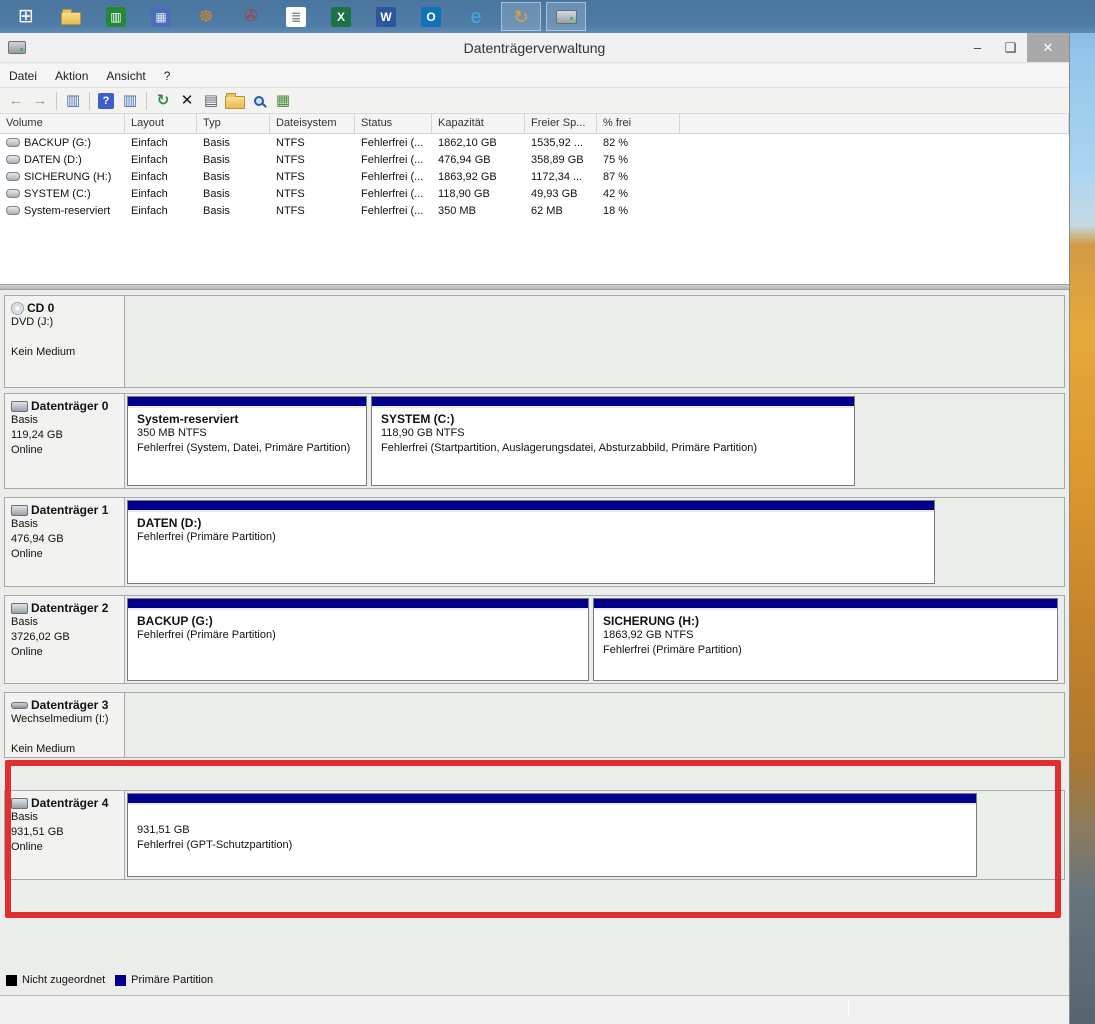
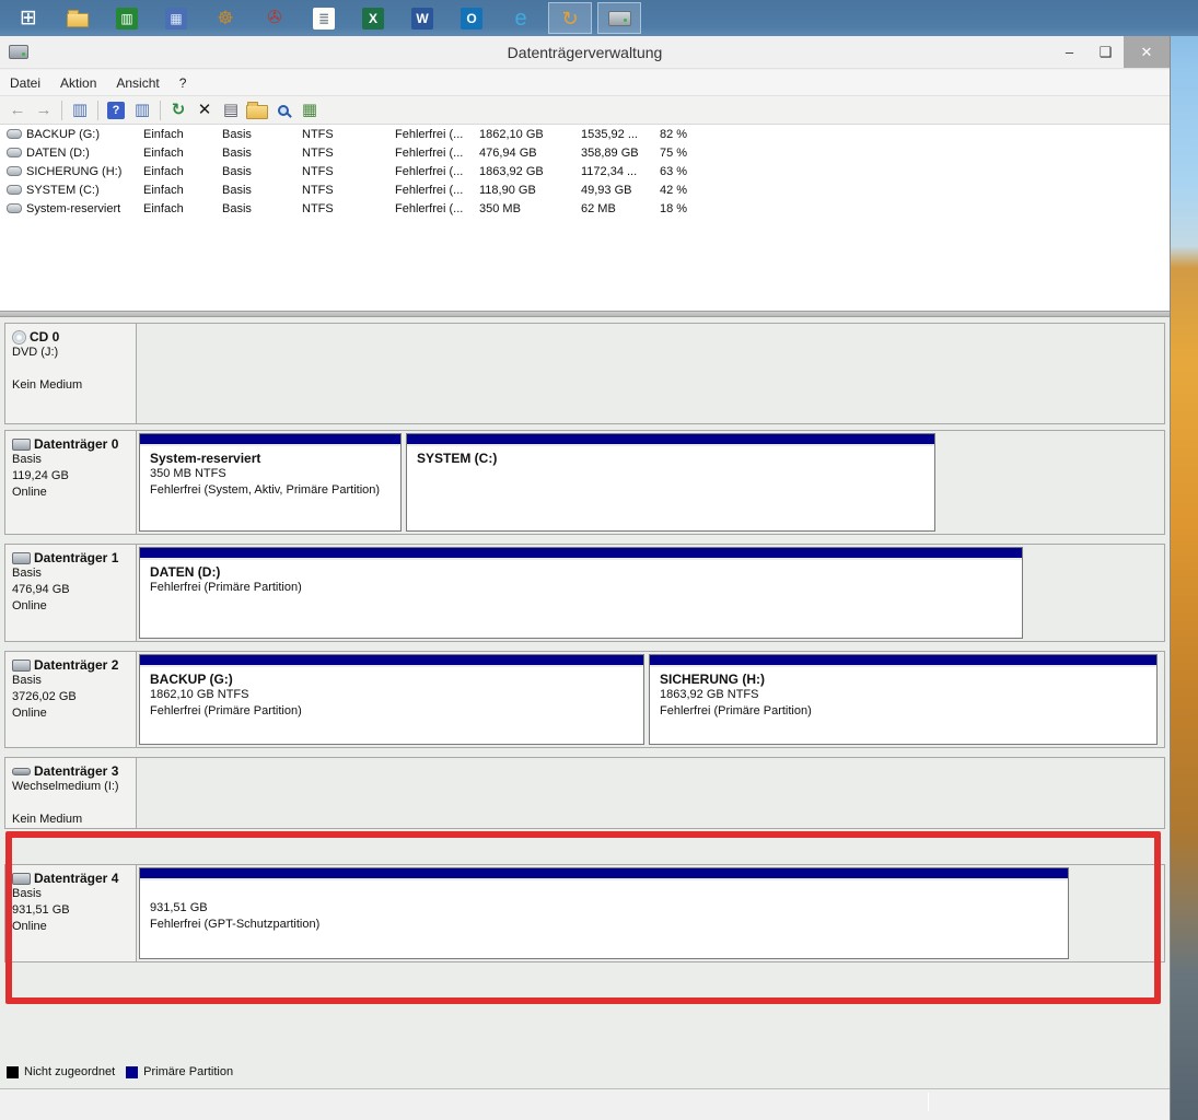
  ⊞
  ▥
  ▦
  ☸
  ✇
  ≣
  X
  W
  O
  e
  ↻
  Datenträgerverwaltung
  –
  ❑
  ✕
  Datei
  Aktion
  Ansicht
  ?
  ←
  →
  ▥
  ?
  ▥
  ↻
  ✕
  ▤
  ▦
- Volume
- Layout
- Typ
- Dateisystem
- Status
- Kapazität
- Freier Sp...
- % frei
  BACKUP (G:)
  Einfach
  Basis
  NTFS
  Fehlerfrei (...
  1862,10 GB
  1535,92 ...
  82 %
  DATEN (D:)
  Einfach
  Basis
  NTFS
  Fehlerfrei (...
  476,94 GB
  358,89 GB
  75 %
  SICHERUNG (H:)
  Einfach
  Basis
  NTFS
  Fehlerfrei (...
  1863,92 GB
  1172,34 ...
- 87 %
+ 63 %
  SYSTEM (C:)
  Einfach
  Basis
  NTFS
  Fehlerfrei (...
  118,90 GB
  49,93 GB
  42 %
  System-reserviert
  Einfach
  Basis
  NTFS
  Fehlerfrei (...
  350 MB
  62 MB
  18 %
  CD 0
  DVD (J:)
  Kein Medium
  Datenträger 0
  Basis
  119,24 GB
  Online
  System-reserviert
  350 MB NTFS
- Fehlerfrei (System, Datei, Primäre Partition)
+ Fehlerfrei (System, Aktiv, Primäre Partition)
  SYSTEM (C:)
- 118,90 GB NTFS
- Fehlerfrei (Startpartition, Auslagerungsdatei, Absturzabbild, Primäre Partition)
  Datenträger 1
  Basis
  476,94 GB
  Online
  DATEN (D:)
  Fehlerfrei (Primäre Partition)
  Datenträger 2
  Basis
  3726,02 GB
  Online
  BACKUP (G:)
+ 1862,10 GB NTFS
  Fehlerfrei (Primäre Partition)
  SICHERUNG (H:)
  1863,92 GB NTFS
  Fehlerfrei (Primäre Partition)
  Datenträger 3
  Wechselmedium (I:)
  Kein Medium
  Datenträger 4
  Basis
  931,51 GB
  Online
  931,51 GB
  Fehlerfrei (GPT-Schutzpartition)
  Nicht zugeordnet
  Primäre Partition
